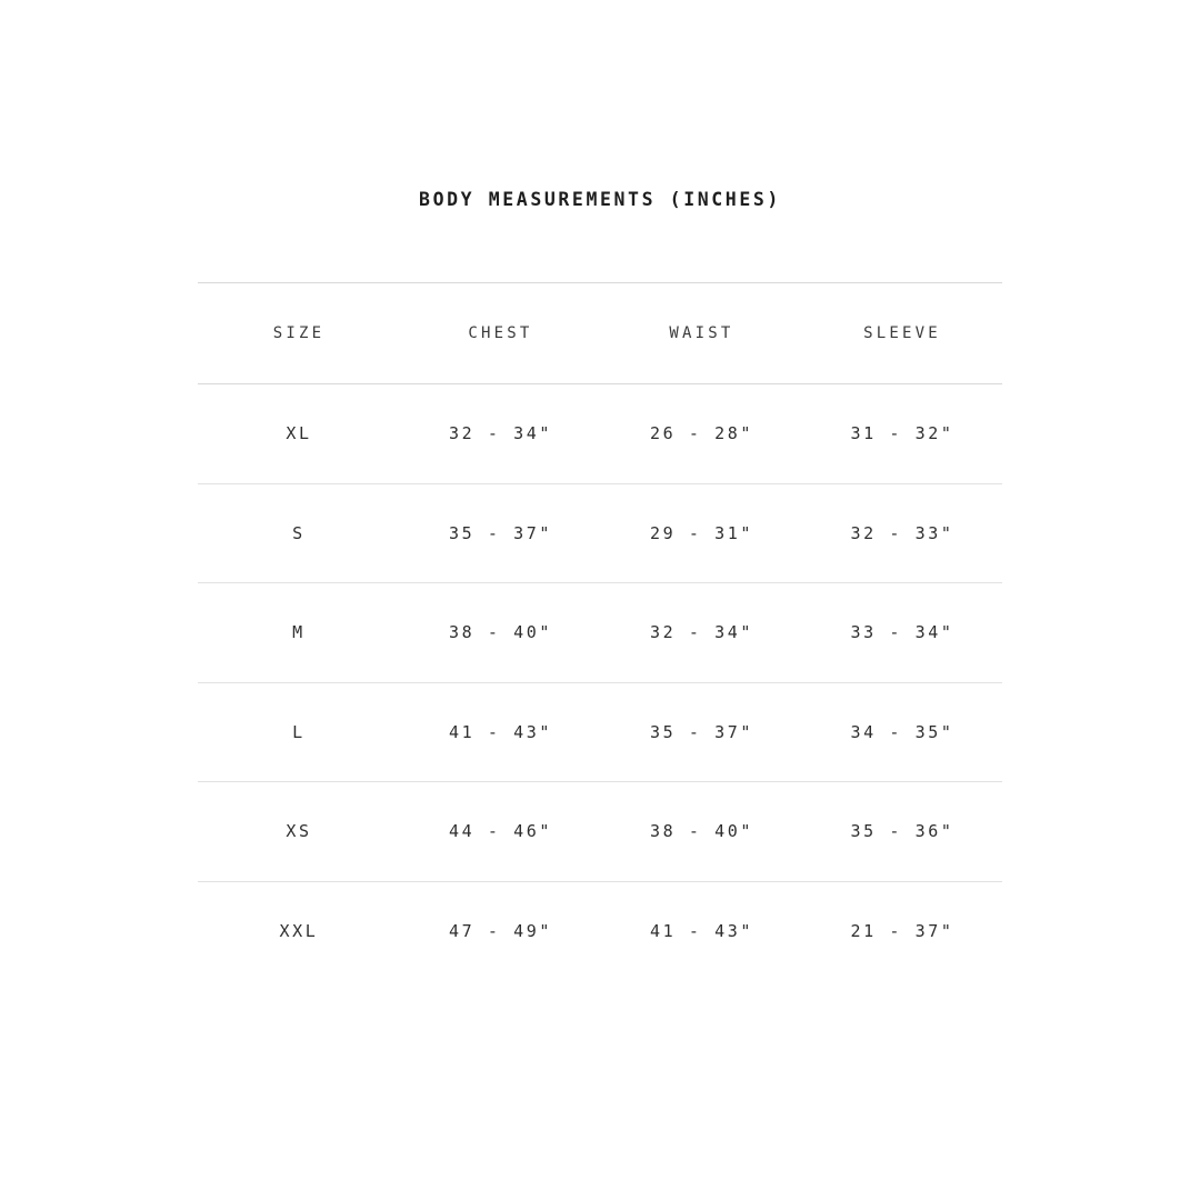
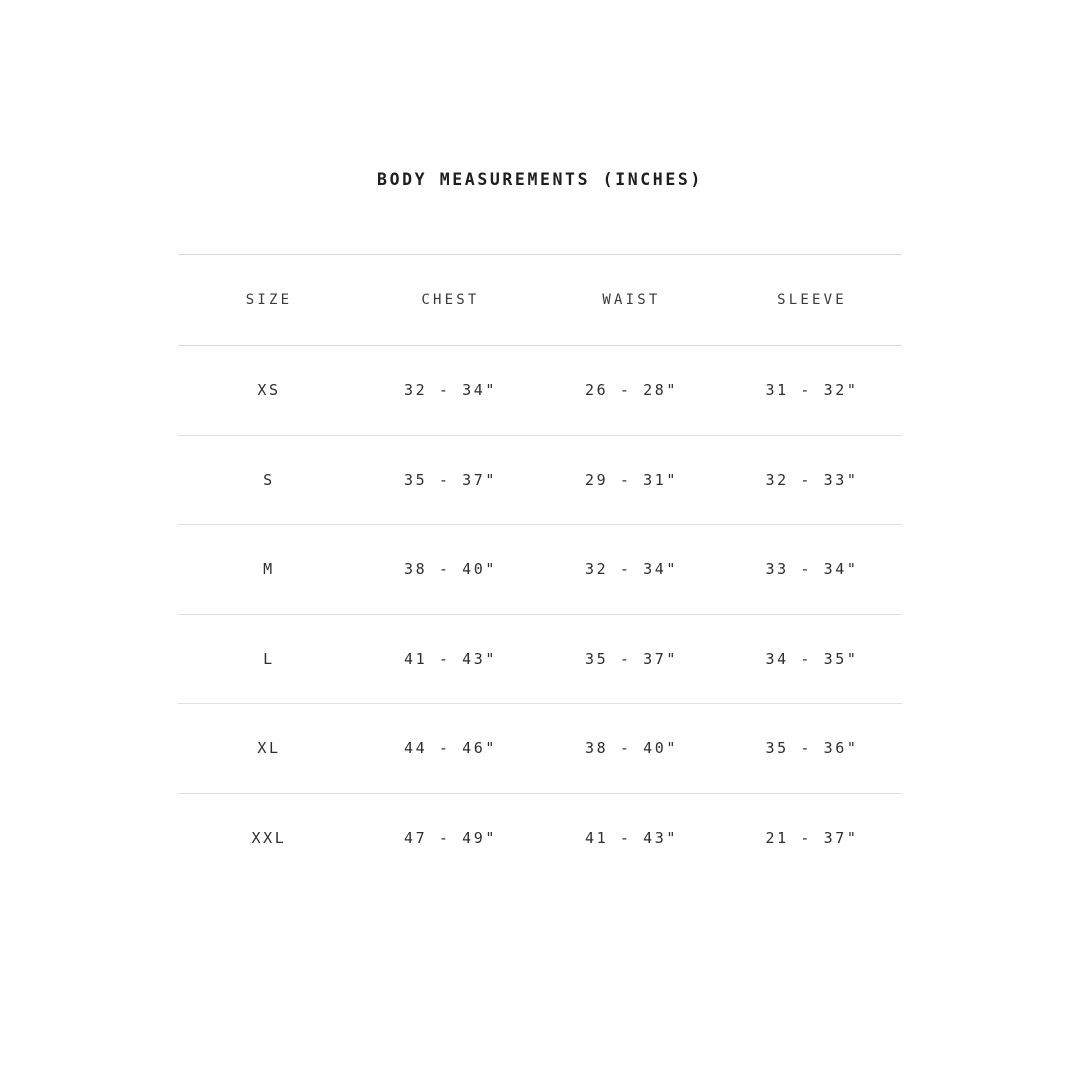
  BODY MEASUREMENTS (INCHES)
  SIZE	CHEST	WAIST	SLEEVE
- XL	32 - 34"	26 - 28"	31 - 32"
+ XS	32 - 34"	26 - 28"	31 - 32"
  S	35 - 37"	29 - 31"	32 - 33"
  M	38 - 40"	32 - 34"	33 - 34"
  L	41 - 43"	35 - 37"	34 - 35"
- XS	44 - 46"	38 - 40"	35 - 36"
+ XL	44 - 46"	38 - 40"	35 - 36"
  XXL	47 - 49"	41 - 43"	21 - 37"
